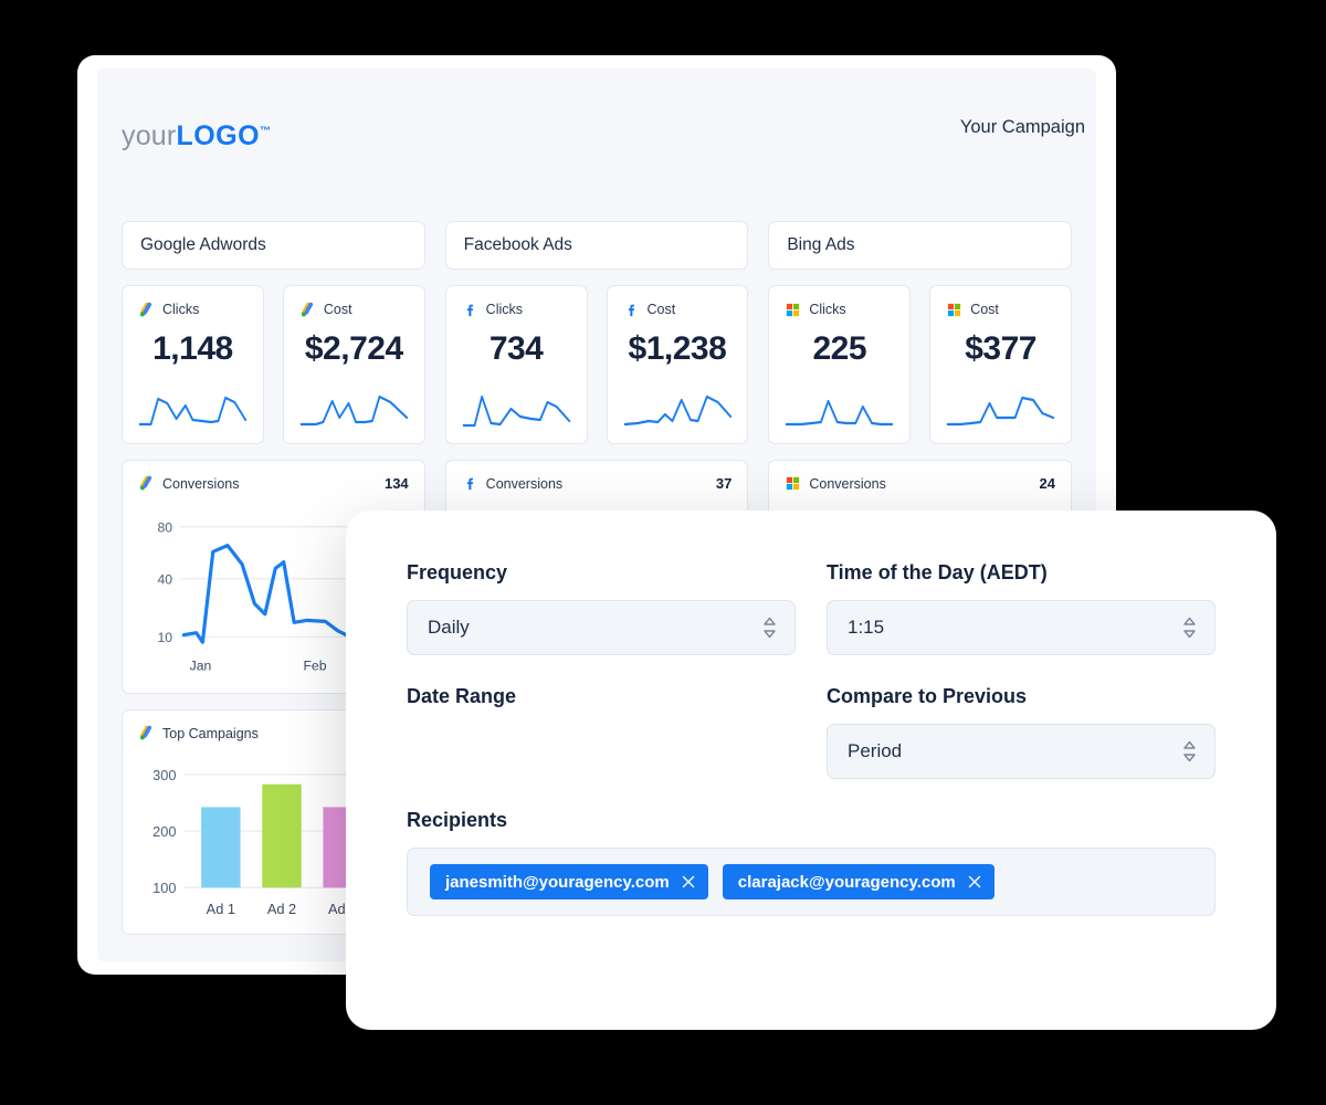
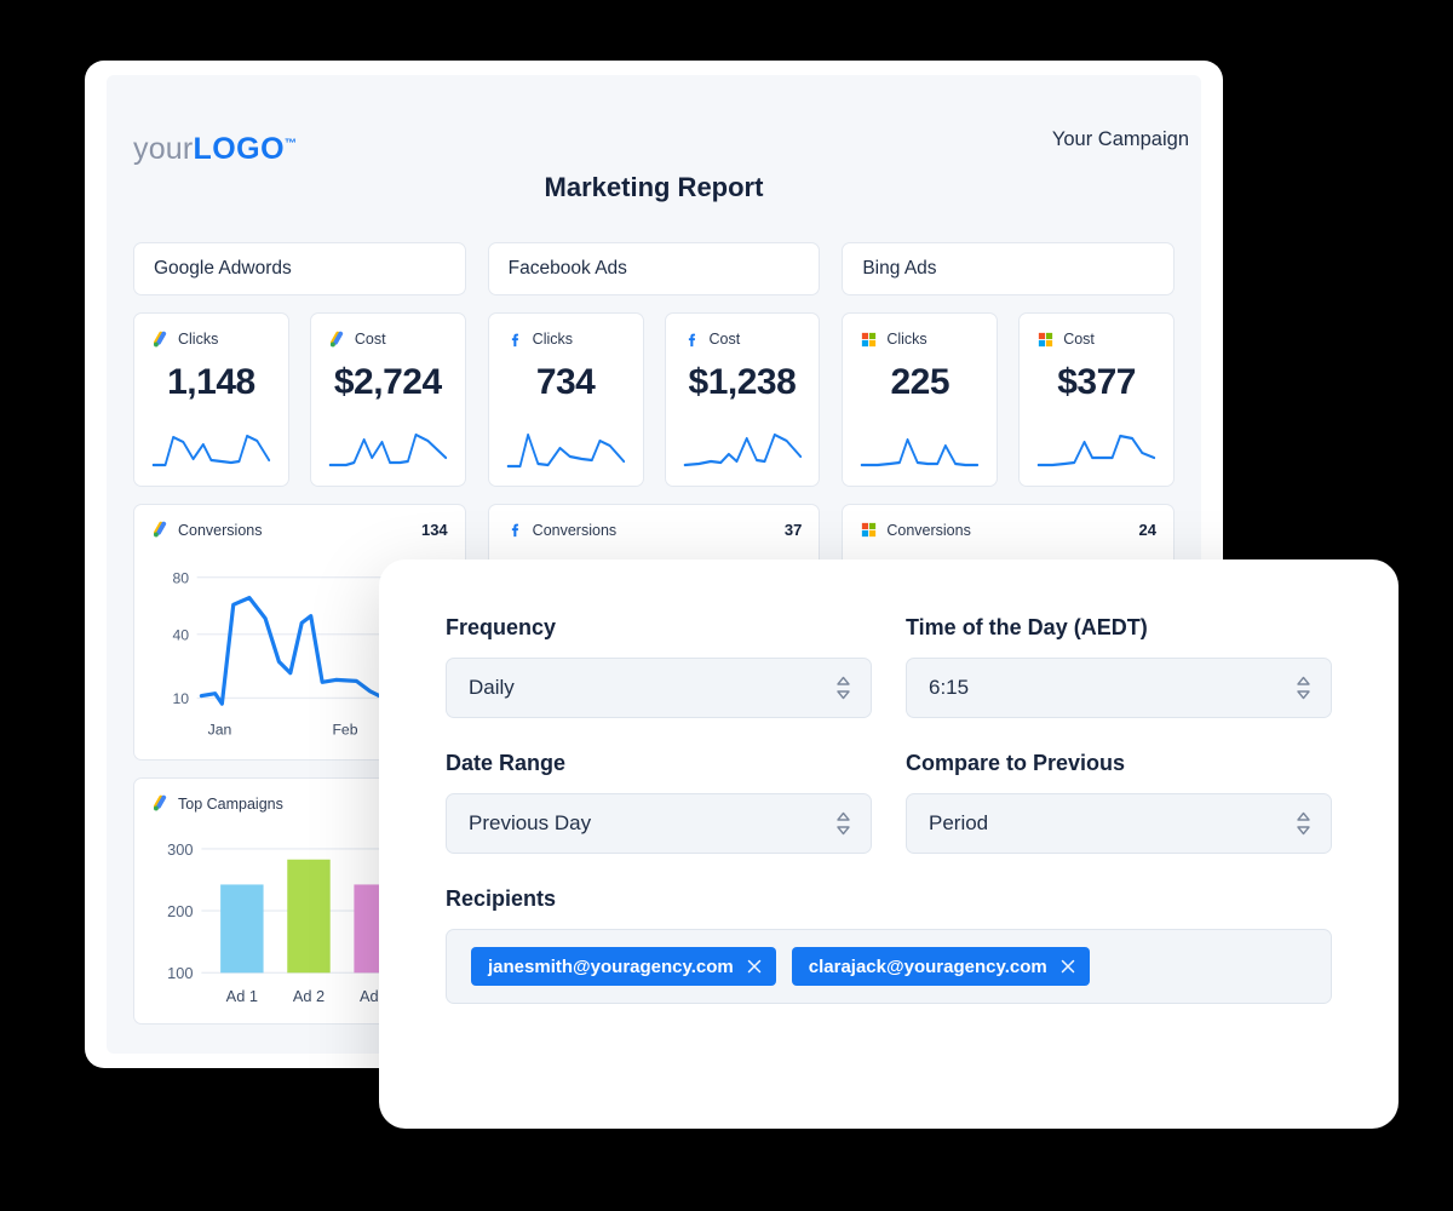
  yourLOGO™
  Your Campaign
+ Marketing Report
  Google Adwords
  Facebook Ads
  Bing Ads
  Clicks
  1,148
  Cost
  $2,724
  Clicks
  734
  Cost
  $1,238
  Clicks
  225
  Cost
  $377
  Conversions
  134
  80
  40
  10
  Jan
  Feb
  Conversions
  37
  Conversions
  24
  Top Campaigns
  300
  200
  100
  Ad 1
  Ad 2
  Frequency
  Daily
  Time of the Day (AEDT)
- 1:15
+ 6:15
  Date Range
+ Previous Day
  Compare to Previous
  Period
  Recipients
  janesmith@youragency.com
  clarajack@youragency.com
